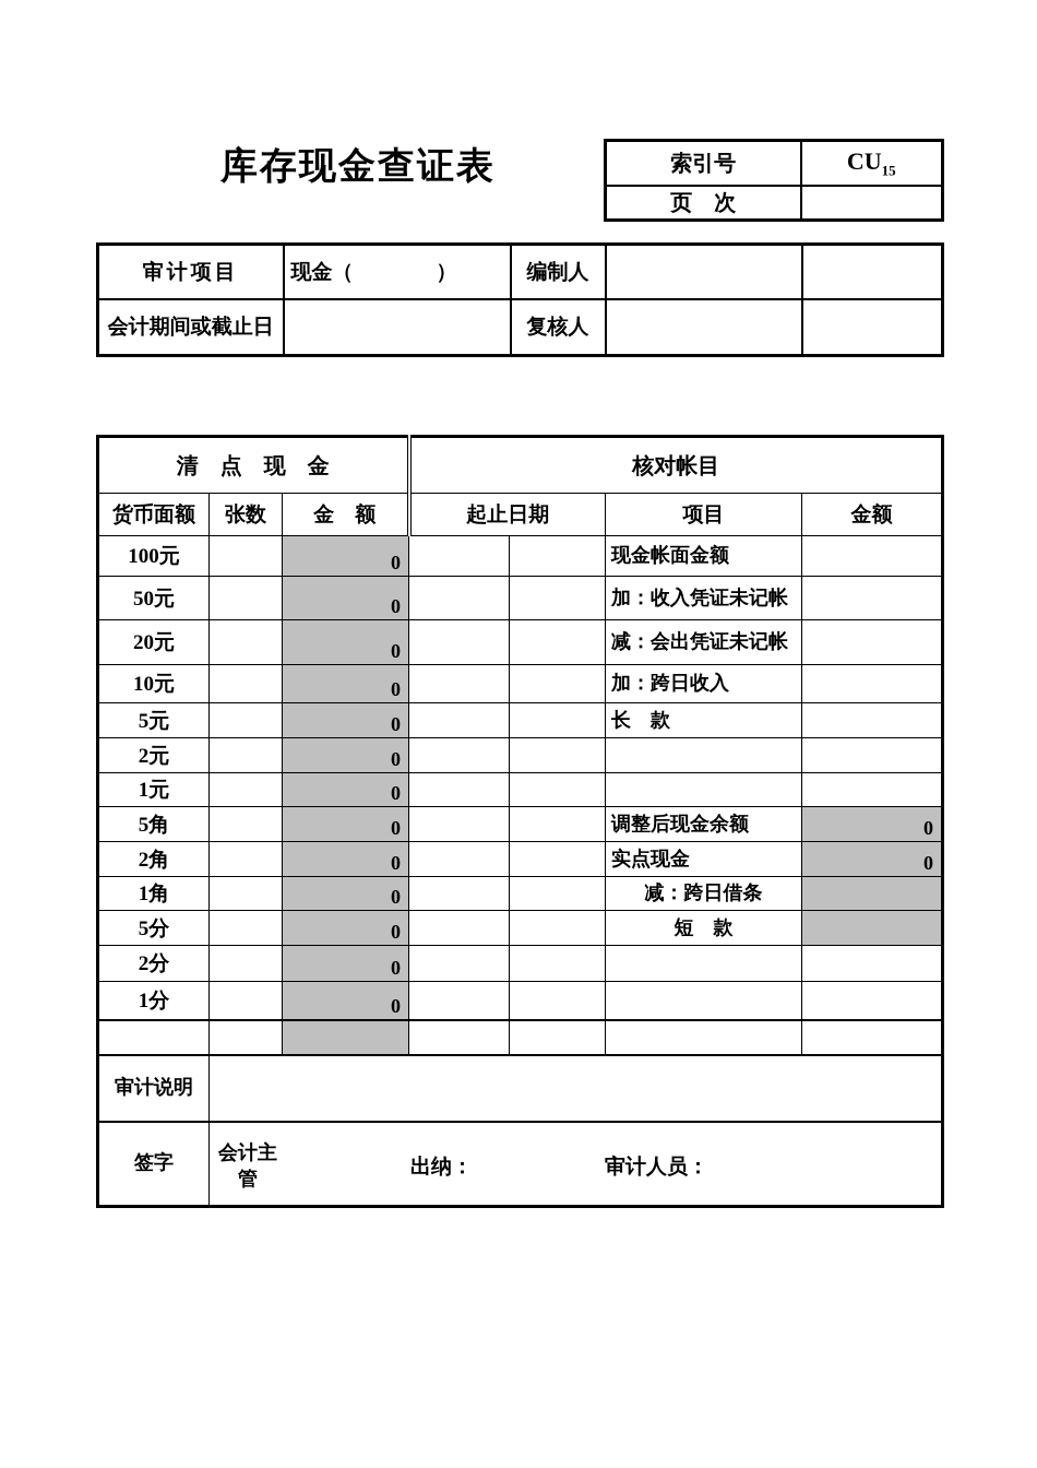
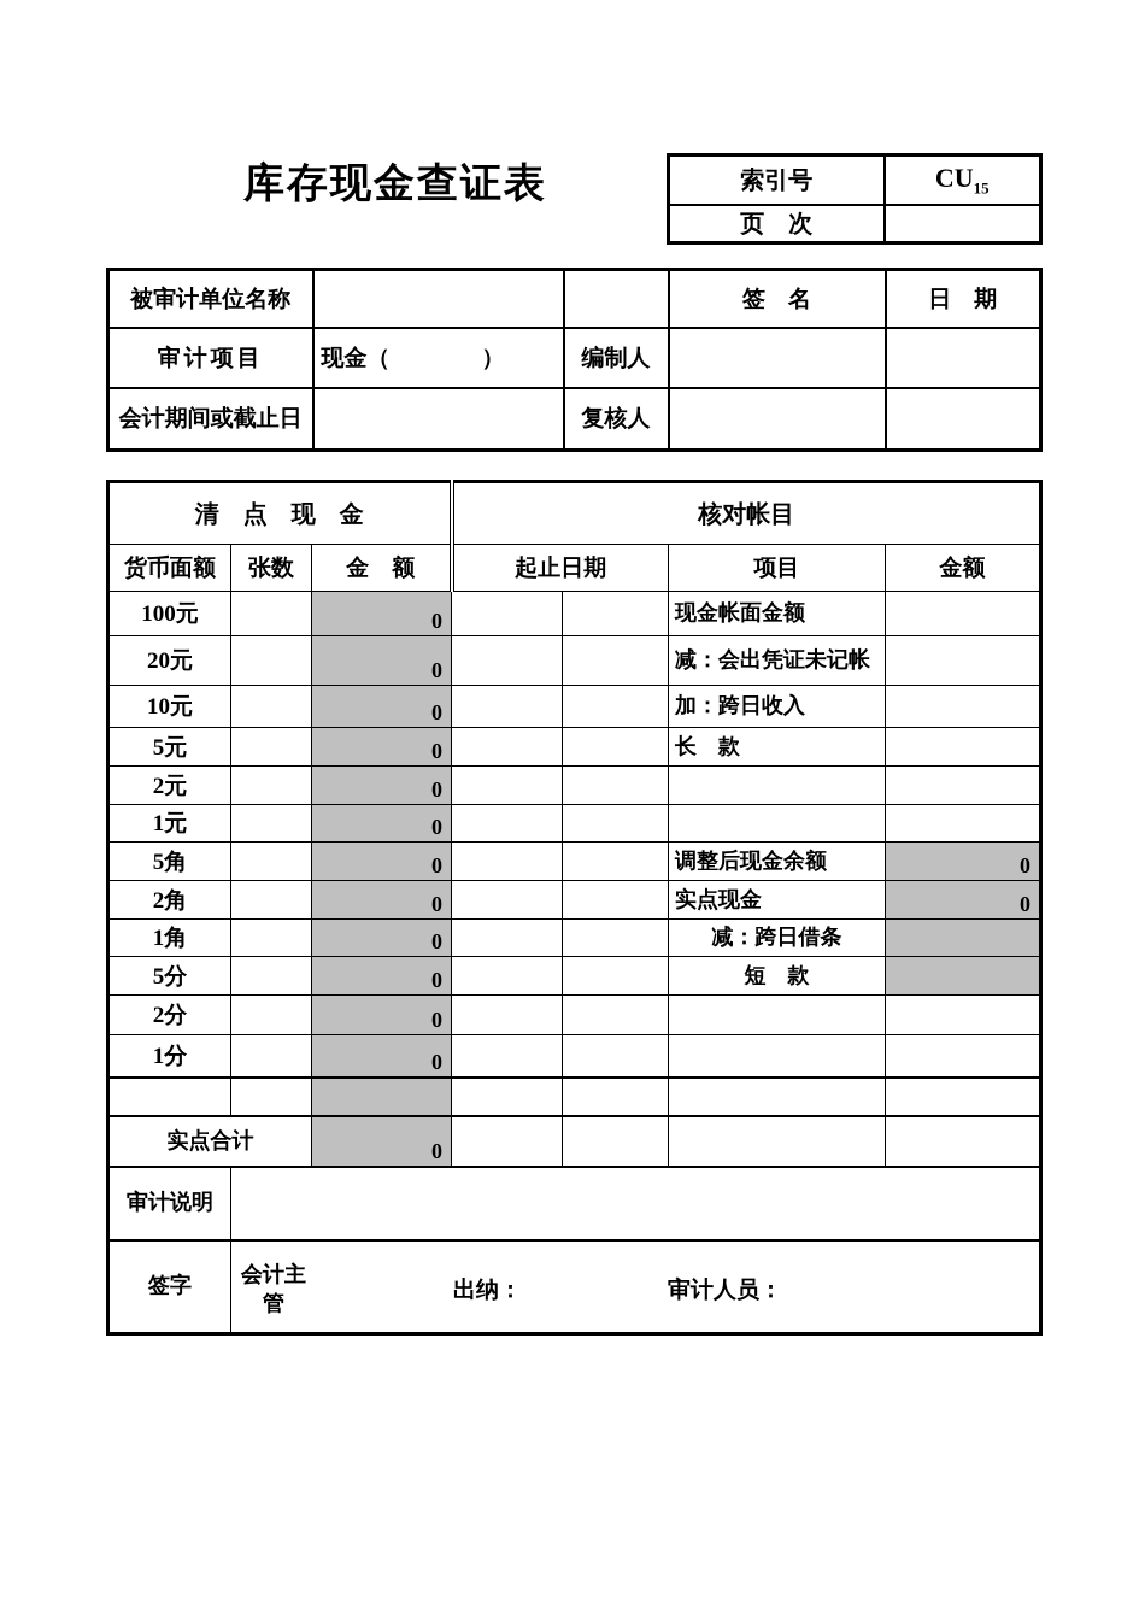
  库存现金查证表
  索引号	CU15
  页 次
+ 被审计单位名称			签 名	日 期
  审计项目	现金（ ）	编制人
  会计期间或截止日		复核人
  清 点 现 金	核对帐目
  货币面额	张数	金 额	起止日期	项目	金额
  100元		0			现金帐面金额
- 50元		0			加：收入凭证未记帐
  20元		0			减：会出凭证未记帐
  10元		0			加：跨日收入
  5元		0			长 款
  2元		0
  1元		0
  5角		0			调整后现金余额	0
  2角		0			实点现金	0
  1角		0			减：跨日借条
  5分		0			短 款
  2分		0
  1分		0
+ 实点合计	0
  审计说明
  签字	会计主管 出纳： 审计人员：
